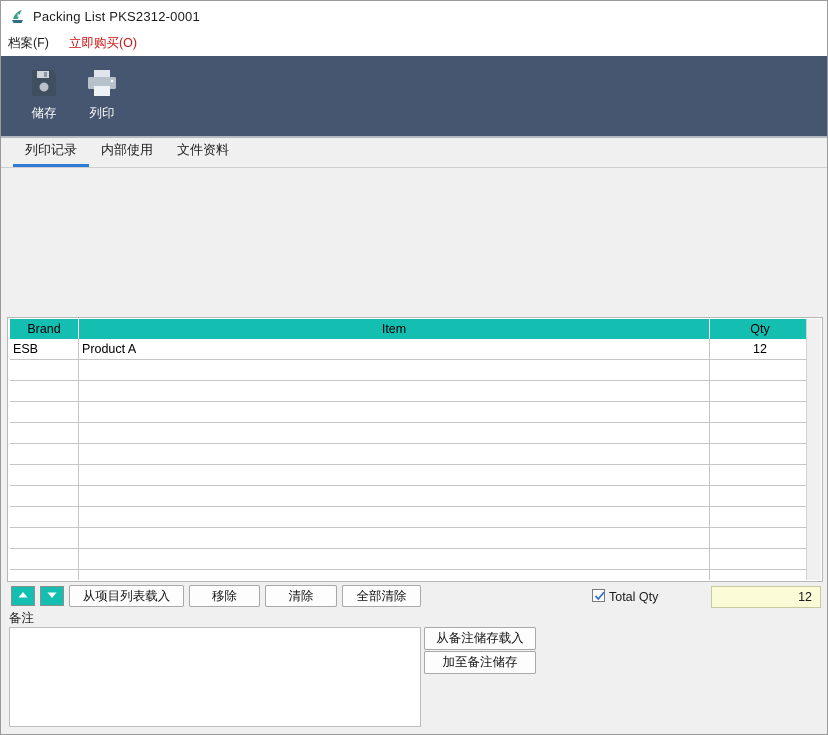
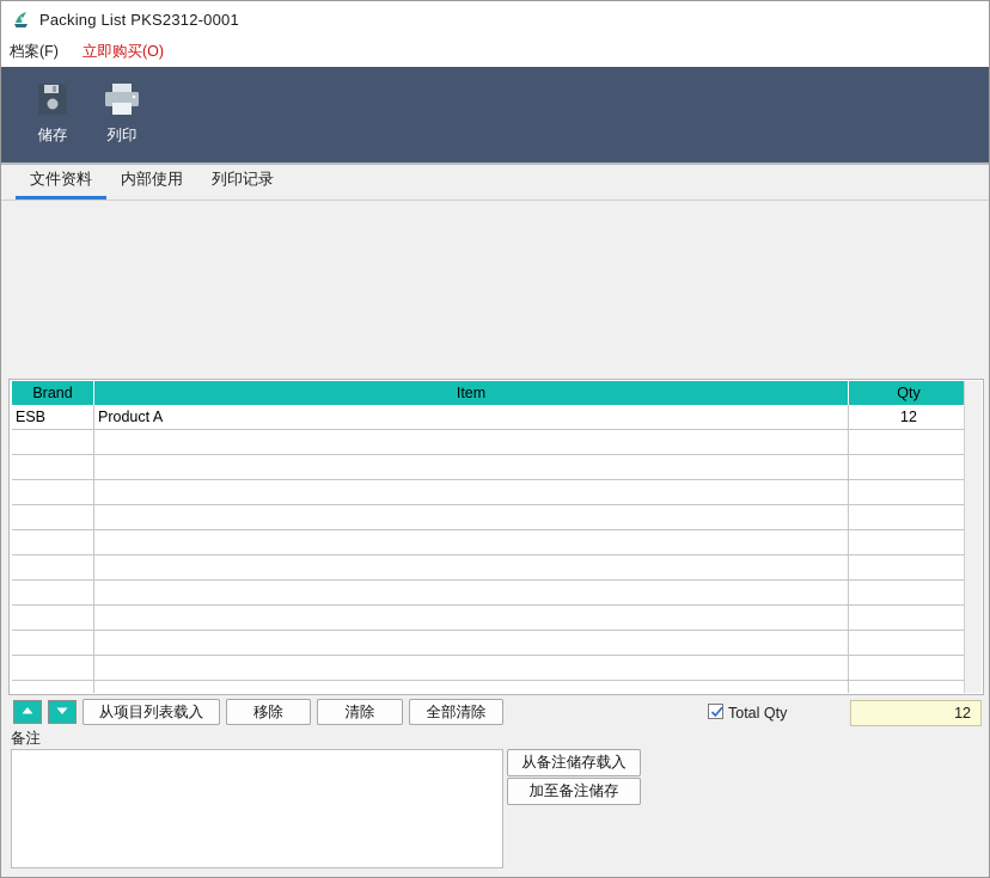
  Packing List PKS2312-0001
  档案(F)
  立即购买(O)
  储存
  列印
- 列印记录
+ 文件资料
  内部使用
- 文件资料
+ 列印记录
  Brand	Item	Qty
  ESB	Product A	12
  从项目列表载入
  移除
  清除
  全部清除
  Total Qty
  12
  备注
  从备注储存载入
  加至备注储存
